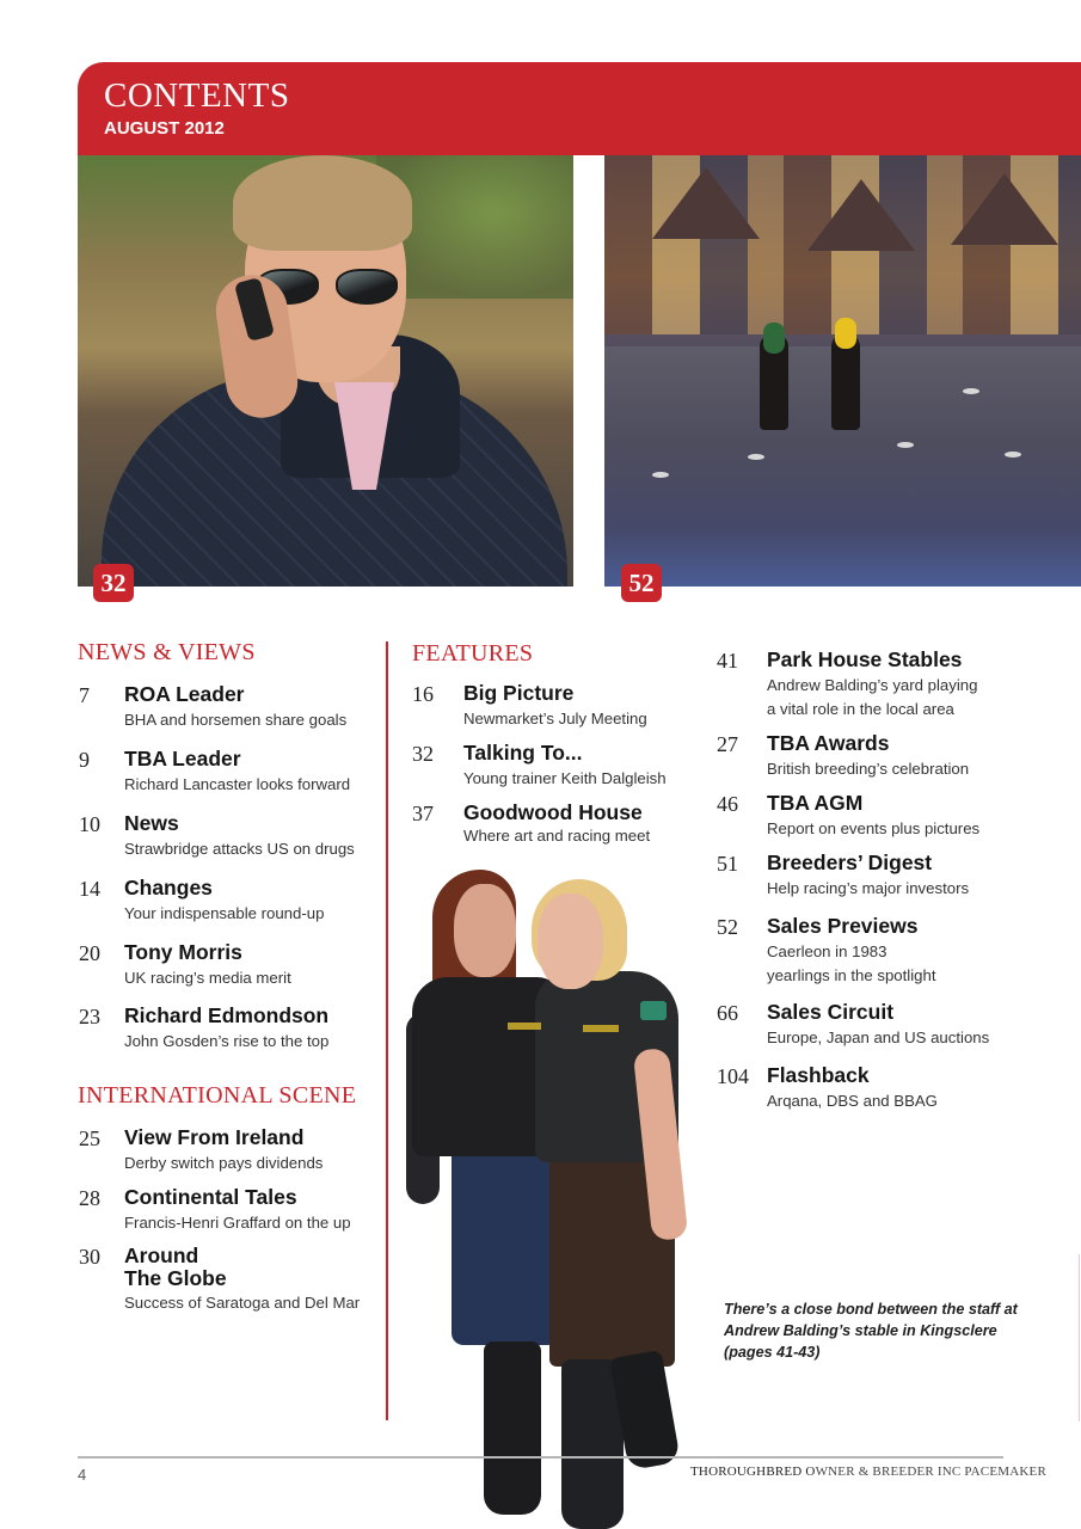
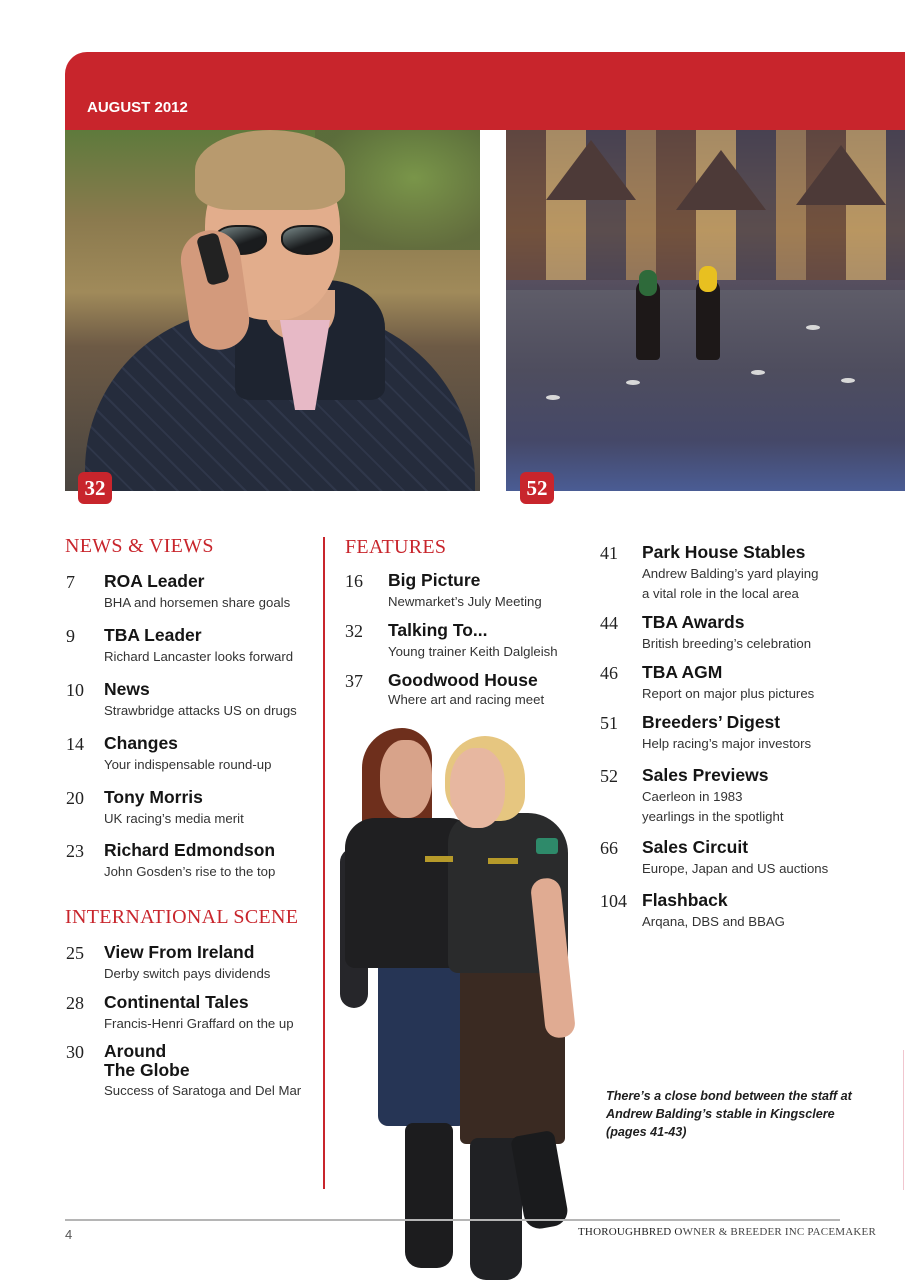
- CONTENTS
  AUGUST 2012
  32
  52
  NEWS & VIEWS
  7
  ROA Leader
  BHA and horsemen share goals
  9
  TBA Leader
  Richard Lancaster looks forward
  10
  News
  Strawbridge attacks US on drugs
  14
  Changes
  Your indispensable round-up
  20
  Tony Morris
  UK racing’s media merit
  23
  Richard Edmondson
  John Gosden’s rise to the top
  INTERNATIONAL SCENE
  25
  View From Ireland
  Derby switch pays dividends
  28
  Continental Tales
  Francis-Henri Graffard on the up
  30
  Around
  The Globe
  Success of Saratoga and Del Mar
  FEATURES
  16
  Big Picture
  Newmarket’s July Meeting
  32
  Talking To...
  Young trainer Keith Dalgleish
  37
  Goodwood House
  Where art and racing meet
  41
  Park House Stables
  Andrew Balding’s yard playing
  a vital role in the local area
- 27
+ 44
  TBA Awards
  British breeding’s celebration
  46
  TBA AGM
- Report on events plus pictures
+ Report on major plus pictures
  51
  Breeders’ Digest
  Help racing’s major investors
  52
  Sales Previews
  Caerleon in 1983
  yearlings in the spotlight
  66
  Sales Circuit
  Europe, Japan and US auctions
  104
  Flashback
  Arqana, DBS and BBAG
  There’s a close bond between the staff at Andrew Balding’s stable in Kingsclere (pages 41-43)
  4
  THOROUGHBRED OWNER & BREEDER INC PACEMAKER
